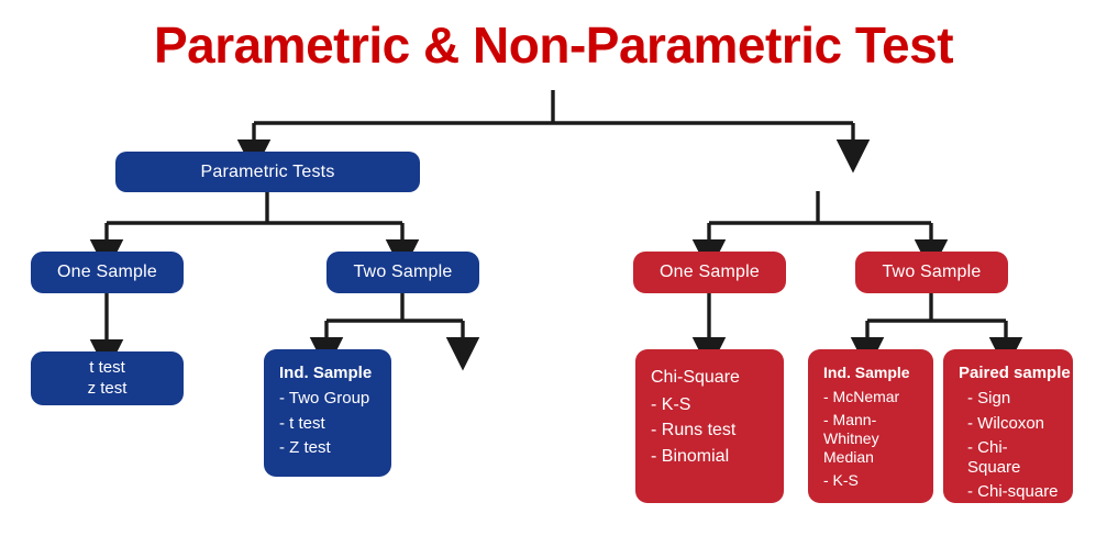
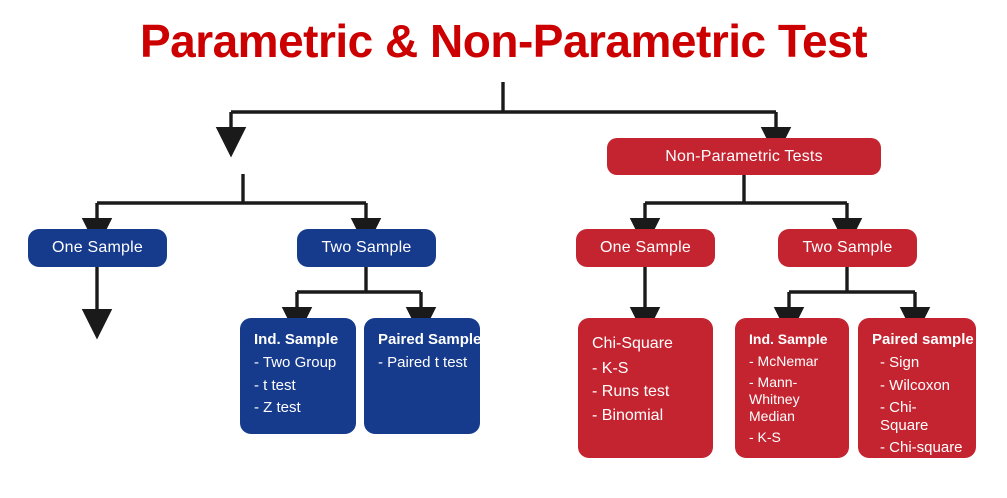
  Parametric & Non-Parametric Test
- Parametric Tests
  One Sample
  Two Sample
- t test
- z test
  Ind. Sample
  - Two Group
  - t test
  - Z test
+ Paired Sample
+ - Paired t test
+ Non-Parametric Tests
  One Sample
  Two Sample
  Chi-Square
  - K-S
  - Runs test
  - Binomial
  Ind. Sample
  - McNemar
  - Mann-
  Whitney
  Median
  - K-S
  Paired sample
  - Sign
  - Wilcoxon
  - Chi-Square
  - Chi-square
